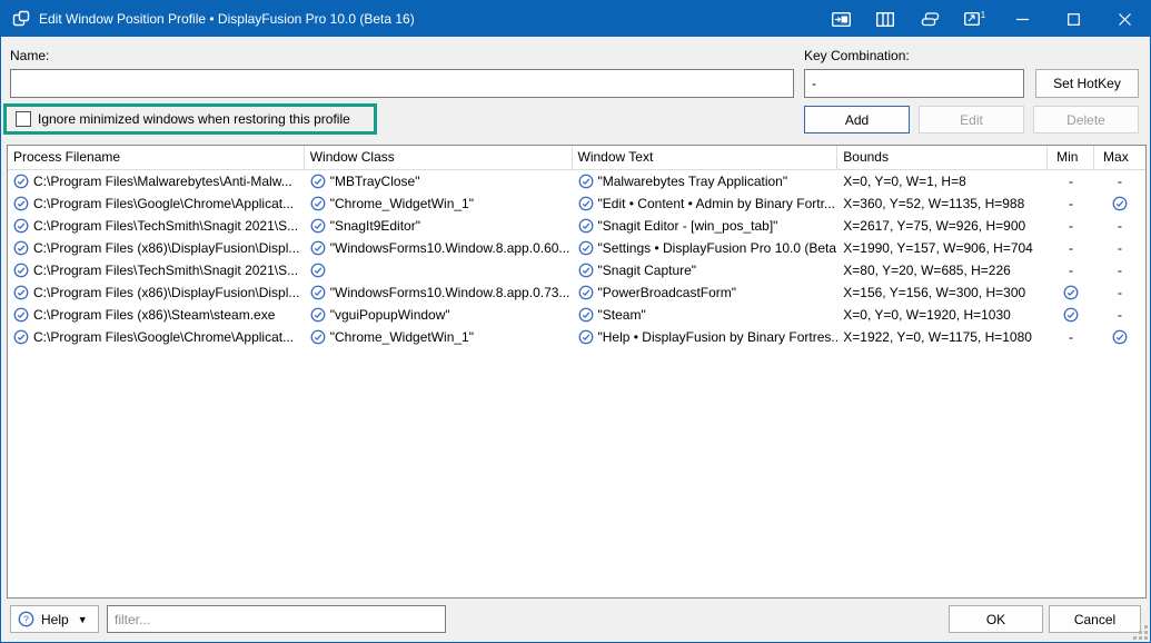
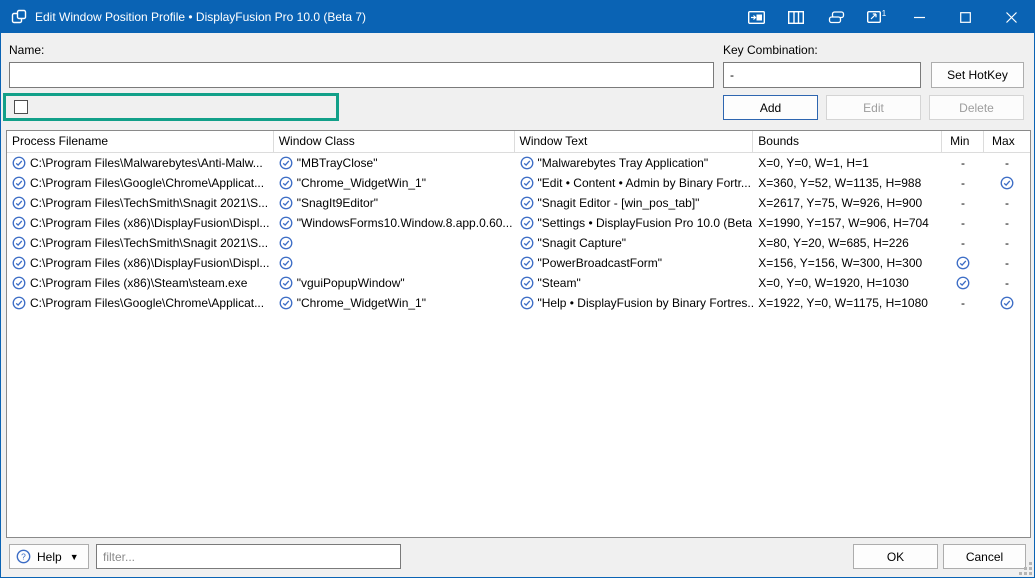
- Edit Window Position Profile • DisplayFusion Pro 10.0 (Beta 16)
+ Edit Window Position Profile • DisplayFusion Pro 10.0 (Beta 7)
  1
  Name:
  Key Combination:
  -
  Set HotKey
- Ignore minimized windows when restoring this profile
  Add
  Edit
  Delete
  Process Filename
  Window Class
  Window Text
  Bounds
  Min
  Max
  C:\Program Files\Malwarebytes\Anti-Malw...
  "MBTrayClose"
  "Malwarebytes Tray Application"
- X=0, Y=0, W=1, H=8
+ X=0, Y=0, W=1, H=1
  -
  -
  C:\Program Files\Google\Chrome\Applicat...
  "Chrome_WidgetWin_1"
  "Edit • Content • Admin by Binary Fortr...
  X=360, Y=52, W=1135, H=988
  -
  C:\Program Files\TechSmith\Snagit 2021\S...
  "SnagIt9Editor"
  "Snagit Editor - [win_pos_tab]"
  X=2617, Y=75, W=926, H=900
  -
  -
  C:\Program Files (x86)\DisplayFusion\Displ...
  "WindowsForms10.Window.8.app.0.60...
  "Settings • DisplayFusion Pro 10.0 (Beta
  X=1990, Y=157, W=906, H=704
  -
  -
  C:\Program Files\TechSmith\Snagit 2021\S...
  "Snagit Capture"
  X=80, Y=20, W=685, H=226
  -
  -
  C:\Program Files (x86)\DisplayFusion\Displ...
- "WindowsForms10.Window.8.app.0.73...
  "PowerBroadcastForm"
  X=156, Y=156, W=300, H=300
  -
  C:\Program Files (x86)\Steam\steam.exe
  "vguiPopupWindow"
  "Steam"
  X=0, Y=0, W=1920, H=1030
  -
  C:\Program Files\Google\Chrome\Applicat...
  "Chrome_WidgetWin_1"
  "Help • DisplayFusion by Binary Fortres..
  X=1922, Y=0, W=1175, H=1080
  -
  ?
  Help
  ▼
  filter...
  OK
  Cancel
